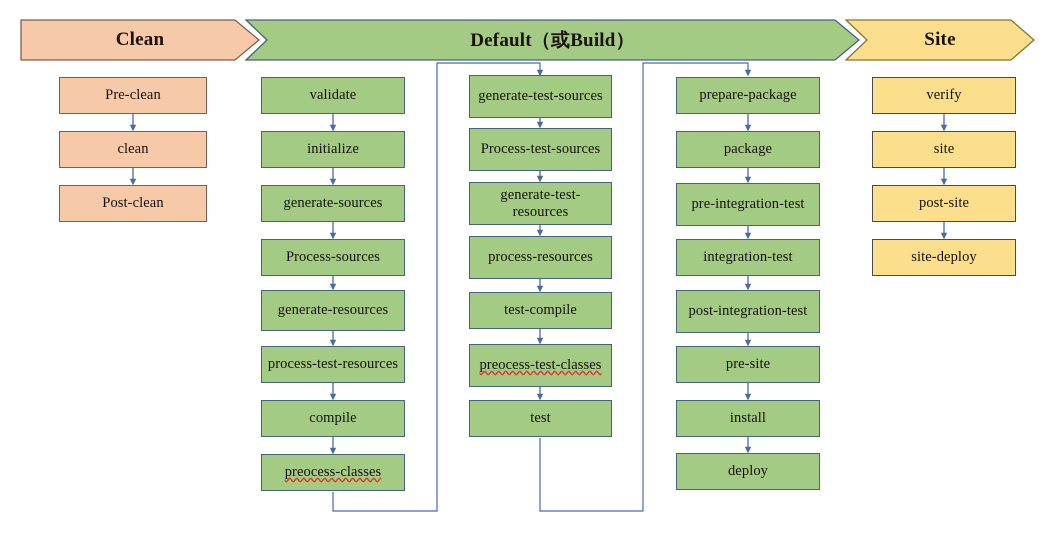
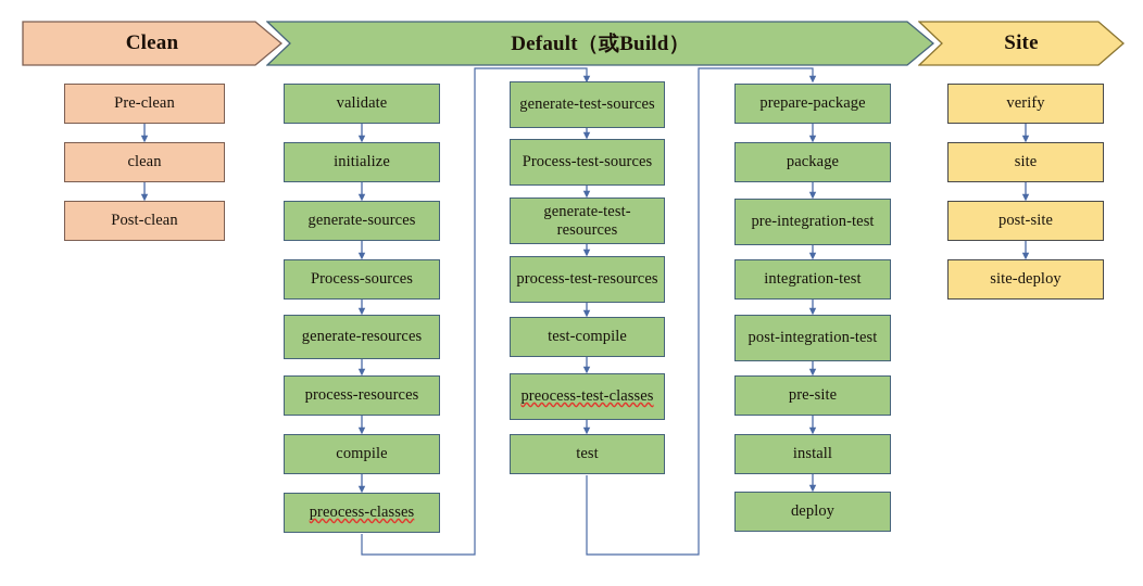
  Clean
  Default（或Build）
  Site
  Pre-clean
  clean
  Post-clean
  validate
  initialize
  generate-sources
  Process-sources
  generate-resources
- process-test-resources
+ process-resources
  compile
  preocess-classes
  generate-test-sources
  Process-test-sources
  generate-test-resources
- process-resources
+ process-test-resources
  test-compile
  preocess-test-classes
  test
  prepare-package
  package
  pre-integration-test
  integration-test
  post-integration-test
  pre-site
  install
  deploy
  verify
  site
  post-site
  site-deploy
